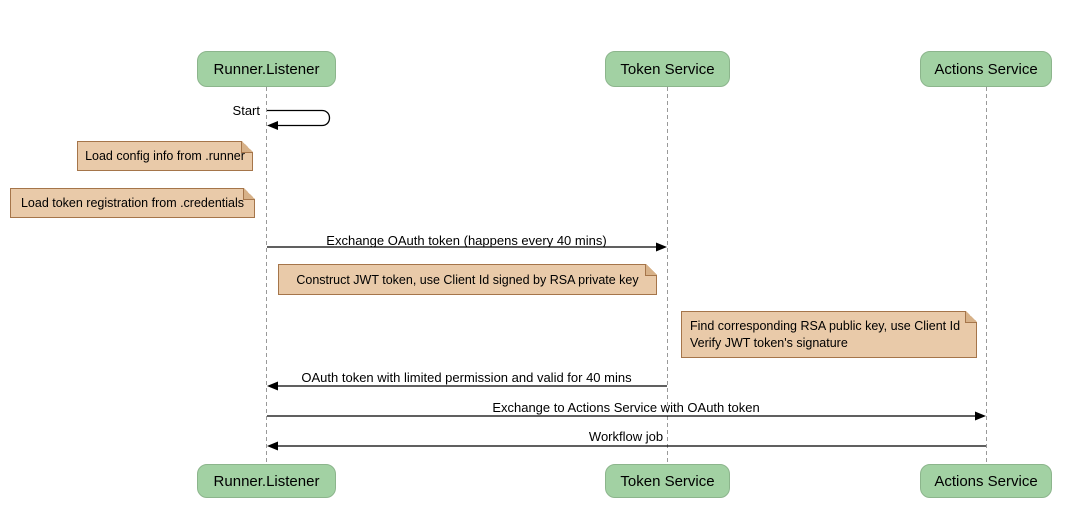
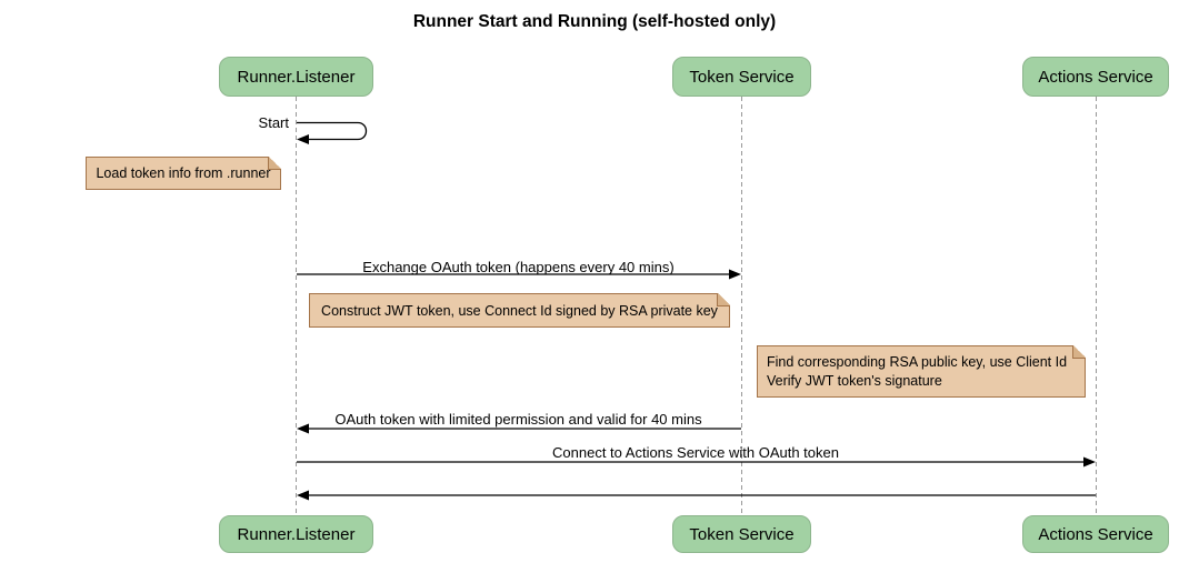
+ Runner Start and Running (self-hosted only)
  Runner.Listener
  Token Service
  Actions Service
  Runner.Listener
  Token Service
  Actions Service
  Start
  Exchange OAuth token (happens every 40 mins)
  OAuth token with limited permission and valid for 40 mins
- Exchange to Actions Service with OAuth token
+ Connect to Actions Service with OAuth token
- Workflow job
- Load config info from .runner
+ Load token info from .runner
- Load token registration from .credentials
- Construct JWT token, use Client Id signed by RSA private key
+ Construct JWT token, use Connect Id signed by RSA private key
  Find corresponding RSA public key, use Client Id
  Verify JWT token's signature
